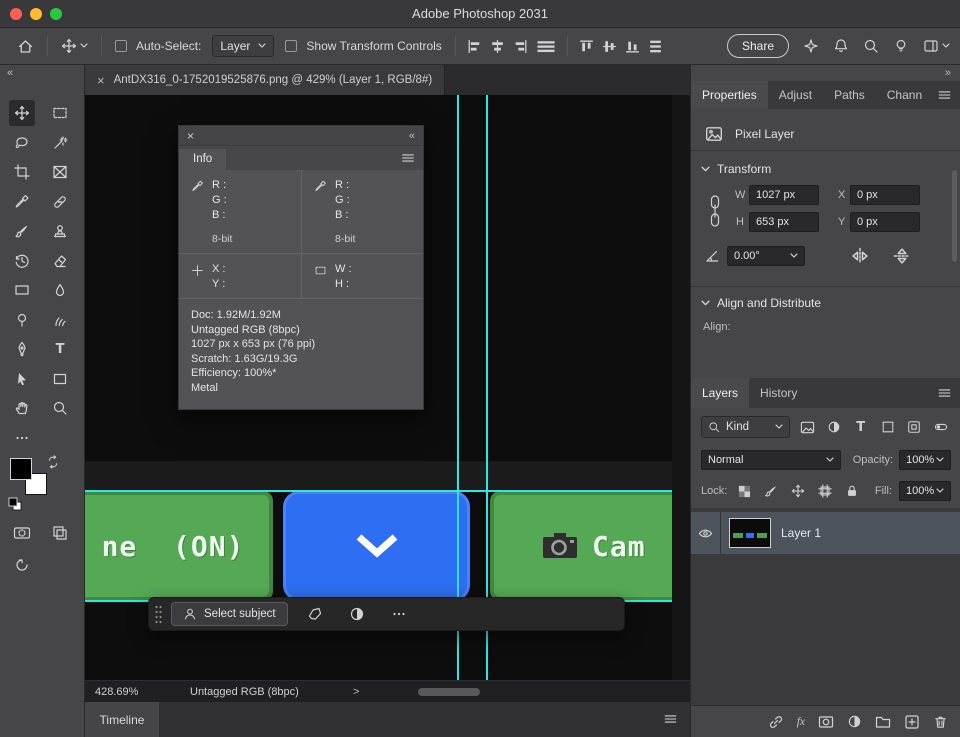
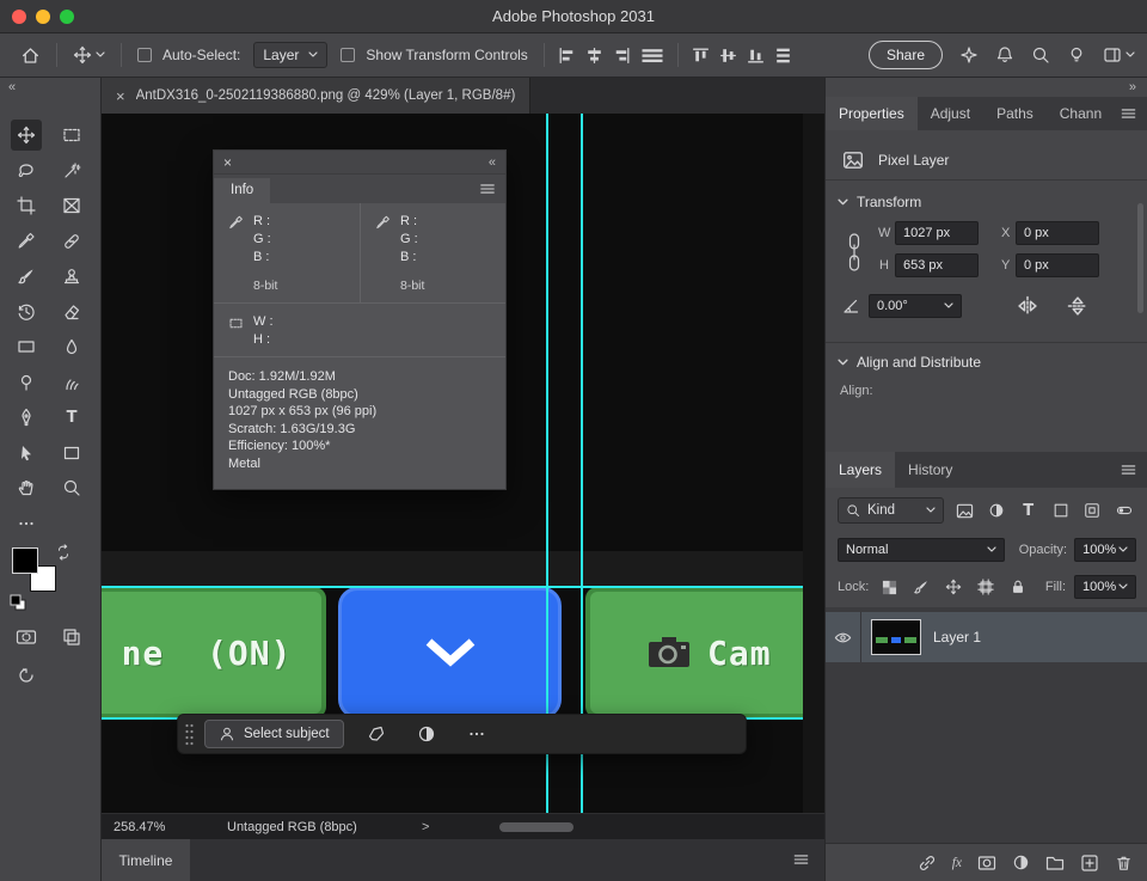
  Adobe Photoshop 2031
  Auto-Select:
  Layer
  Show Transform Controls
  Share
  «
  T
  ×
- AntDX316_0-1752019525876.png @ 429% (Layer 1, RGB/8#)
+ AntDX316_0-2502119386880.png @ 429% (Layer 1, RGB/8#)
  ne (ON)
  Cam
  ×
  «
  Info
  R :
  G :
  B :
  8-bit
  R :
  G :
  B :
  8-bit
- X :
- Y :
  W :
  H :
  Doc: 1.92M/1.92M
  Untagged RGB (8bpc)
- 1027 px x 653 px (76 ppi)
+ 1027 px x 653 px (96 ppi)
  Scratch: 1.63G/19.3G
  Efficiency: 100%*
  Metal
  Select subject
- 428.69%
+ 258.47%
  Untagged RGB (8bpc)
  >
  Timeline
  »
  Properties
  Adjust
  Paths
  Chann
  Pixel Layer
  Transform
  W
  1027 px
  X
  0 px
  H
  653 px
  Y
  0 px
  0.00°
  Align and Distribute
  Align:
  Layers
  History
  Kind
  T
  Normal
  Opacity:
  100%
  Lock:
  Fill:
  100%
  Layer 1
  fx
